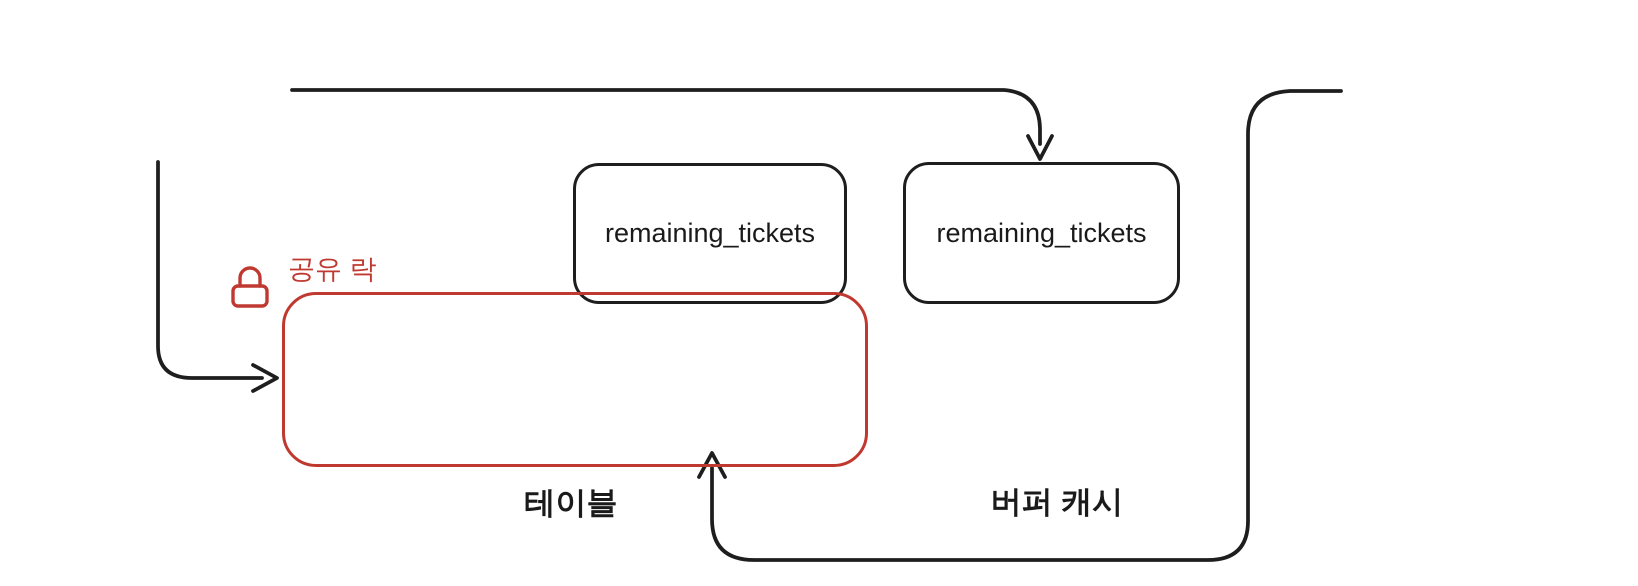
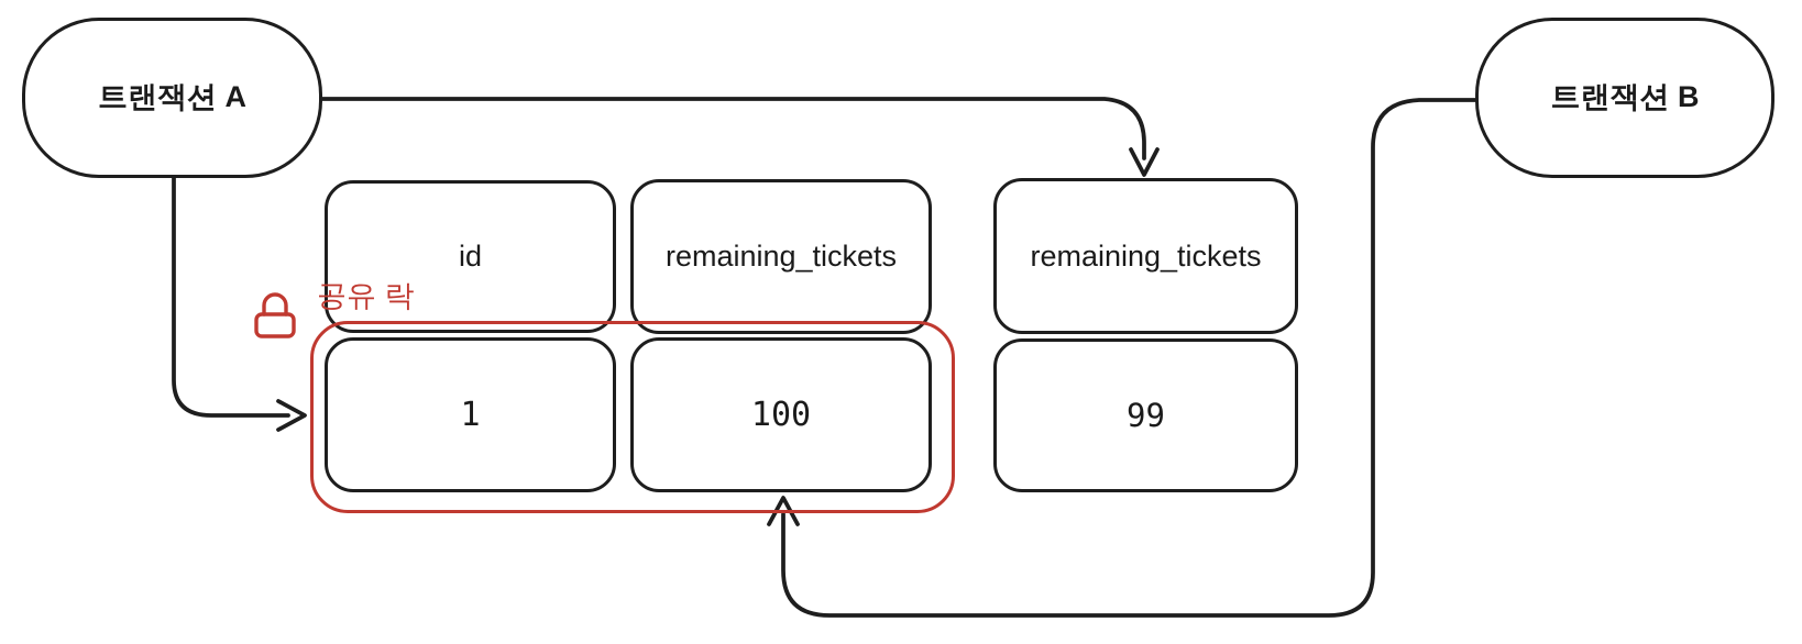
+ 트랜잭션 A
+ 트랜잭션 B
+ id
  remaining_tickets
+ 1
+ 100
  remaining_tickets
+ 99
  공유 락
- 테이블
- 버퍼 캐시
